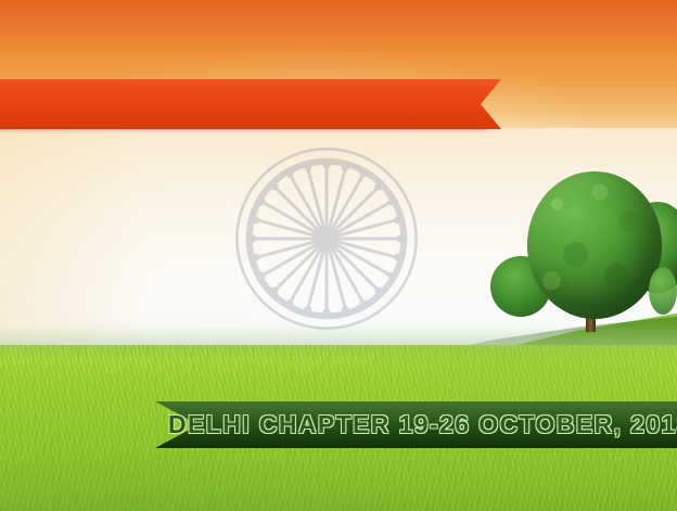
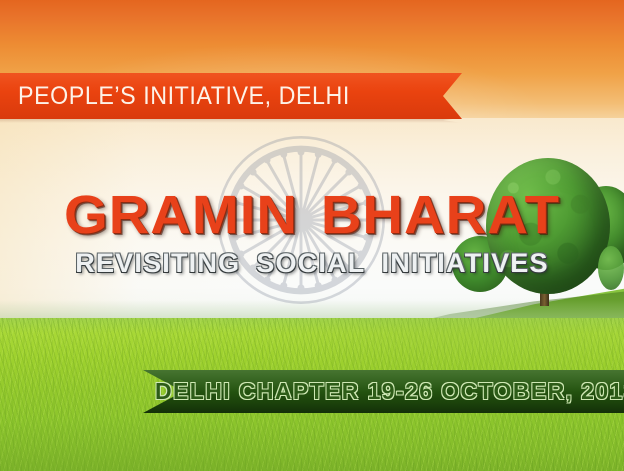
+ PEOPLE’S INITIATIVE, DELHI
+ GRAMIN BHARAT
+ REVISITING SOCIAL INITIATIVES
  DELHI CHAPTER 19-26 OCTOBER, 201
